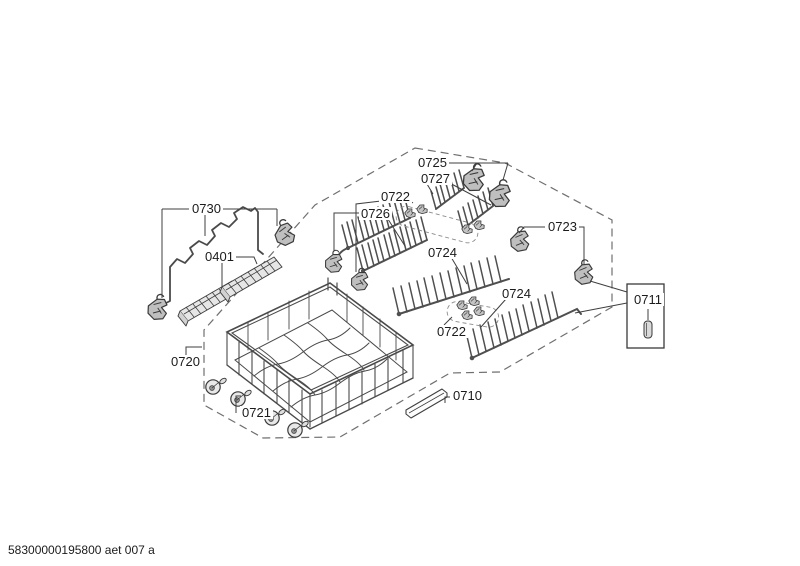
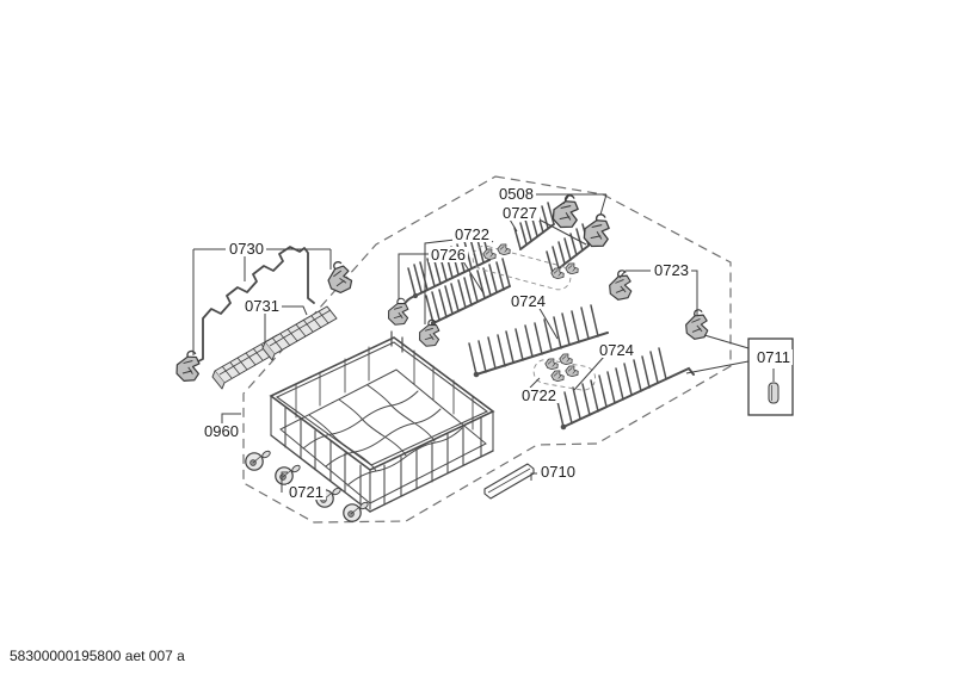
  0730
- 0401
+ 0731
- 0720
+ 0960
  0721
  0726
  0722
- 0725
+ 0508
  0727
  0724
  0723
  0724
  0722
  0710
  0711
  58300000195800 aet 007 a
